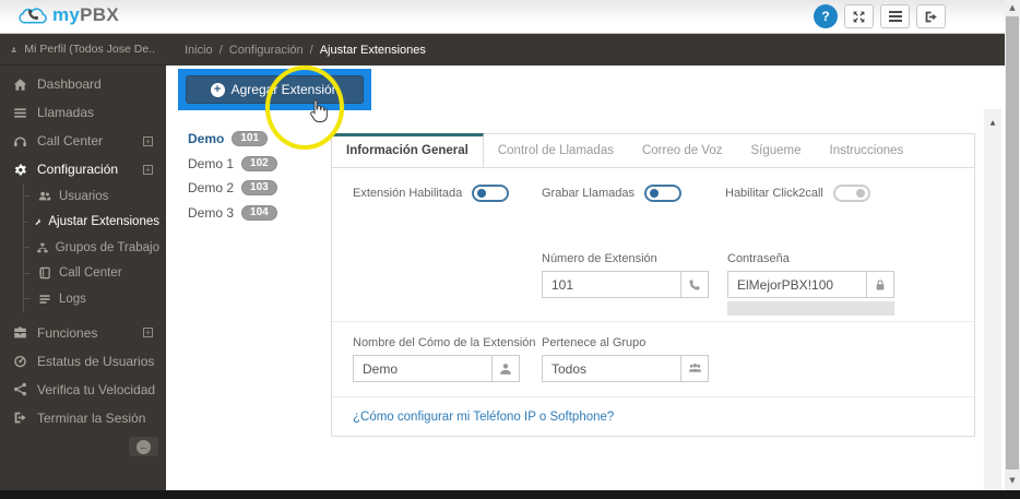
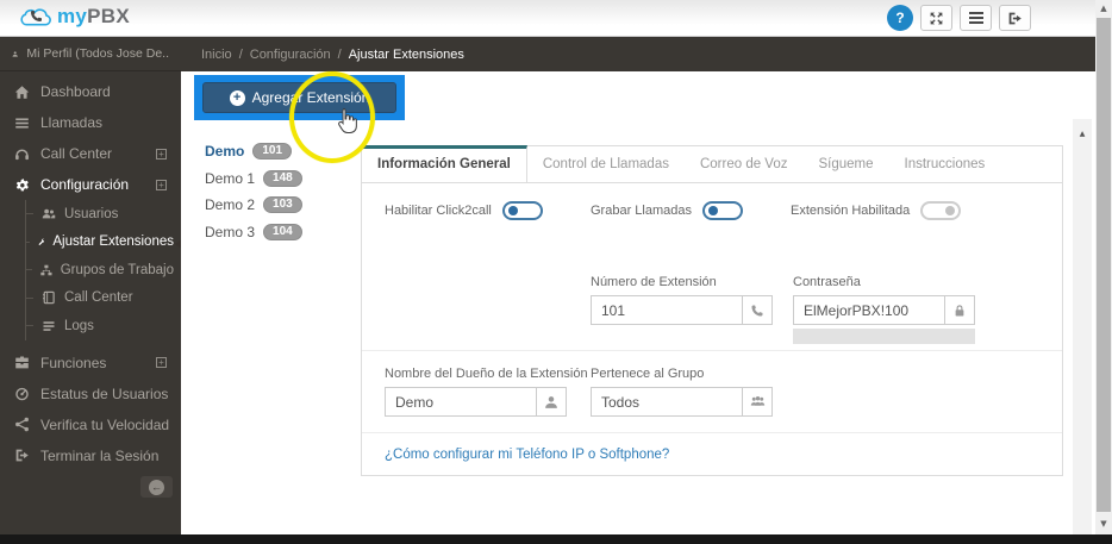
  myPBX
  ?
  Mi Perfil (Todos Jose De..
  Dashboard
  Llamadas
  Call Center
  Configuración
  Usuarios
  Ajustar Extensiones
  Grupos de Trabajo
  Call Center
  Logs
  Funciones
  Estatus de Usuarios
  Verifica tu Velocidad
  Terminar la Sesión
  ←
  Inicio
  /
  Configuración
  /
  Ajustar Extensiones
  +
  Agregar Extensión
  Demo
  101
  Demo 1
- 102
+ 148
  Demo 2
  103
  Demo 3
  104
  Información General
  Control de Llamadas
  Correo de Voz
  Sígueme
  Instrucciones
- Extensión Habilitada
+ Habilitar Click2call
  Grabar Llamadas
- Habilitar Click2call
+ Extensión Habilitada
  Número de Extensión
  101
  Contraseña
  ElMejorPBX!100
- Nombre del Cómo de la Extensión
+ Nombre del Dueño de la Extensión
  Demo
  Pertenece al Grupo
  Todos
  ¿Cómo configurar mi Teléfono IP o Softphone?
  ▲
  ▼
